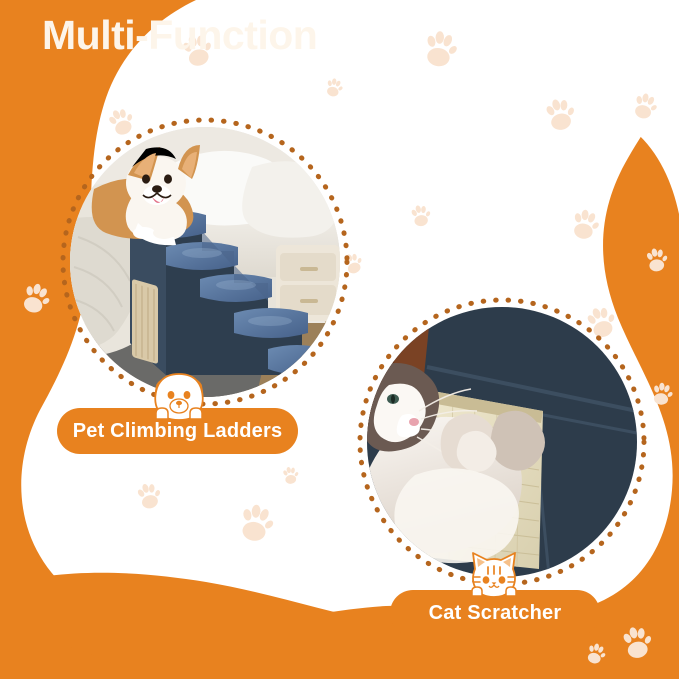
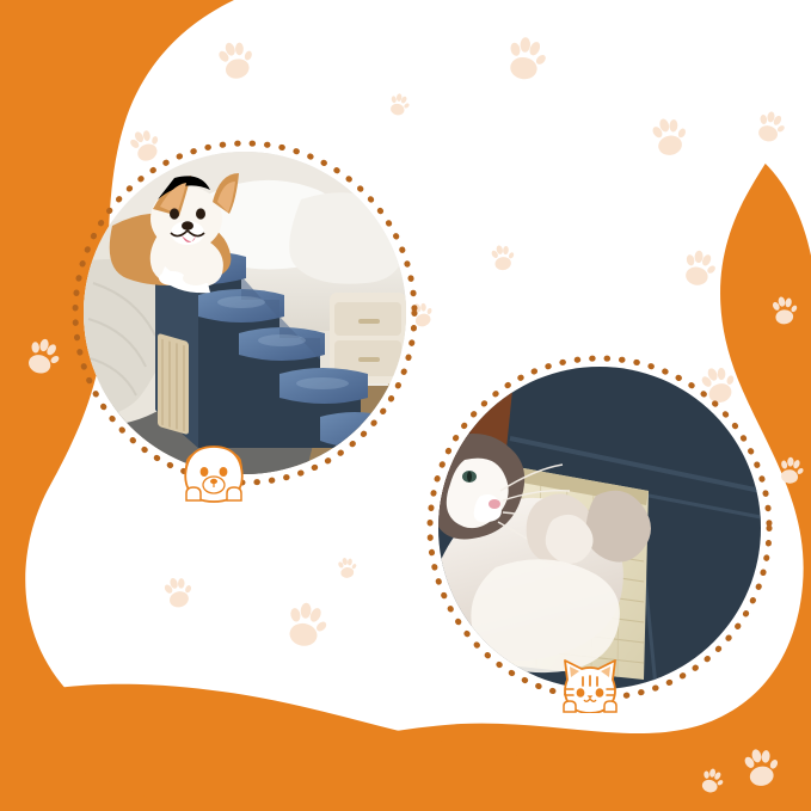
- Multi-Function
- Pet Climbing Ladders
- Cat Scratcher
